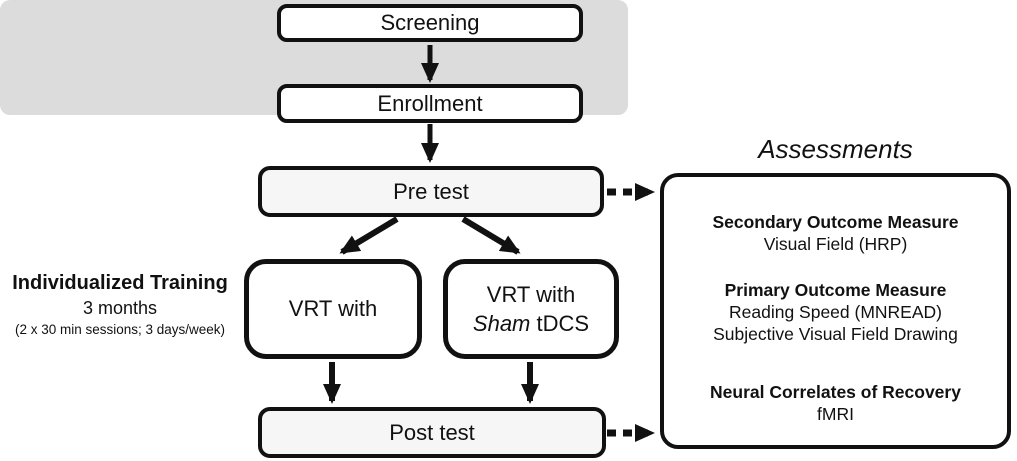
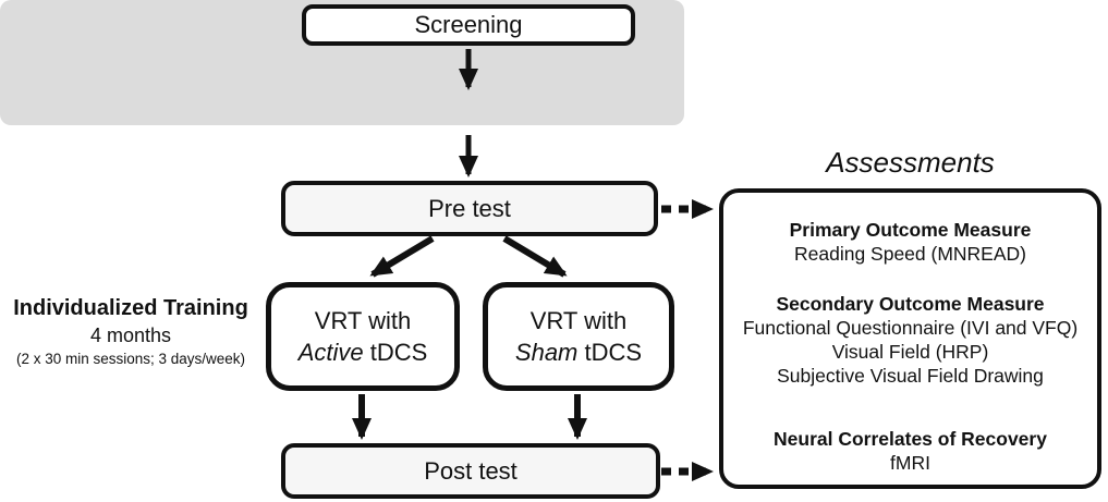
  Screening
- Enrollment
  Pre test
  VRT with
+ Active tDCS
  VRT with
  Sham tDCS
  Post test
  Individualized Training
- 3 months
+ 4 months
  (2 x 30 min sessions; 3 days/week)
  Assessments
- Secondary Outcome Measure
+ Primary Outcome Measure
- Visual Field (HRP)
+ Reading Speed (MNREAD)
- Primary Outcome Measure
+ Secondary Outcome Measure
+ Functional Questionnaire (IVI and VFQ)
- Reading Speed (MNREAD)
+ Visual Field (HRP)
  Subjective Visual Field Drawing
  Neural Correlates of Recovery
  fMRI
